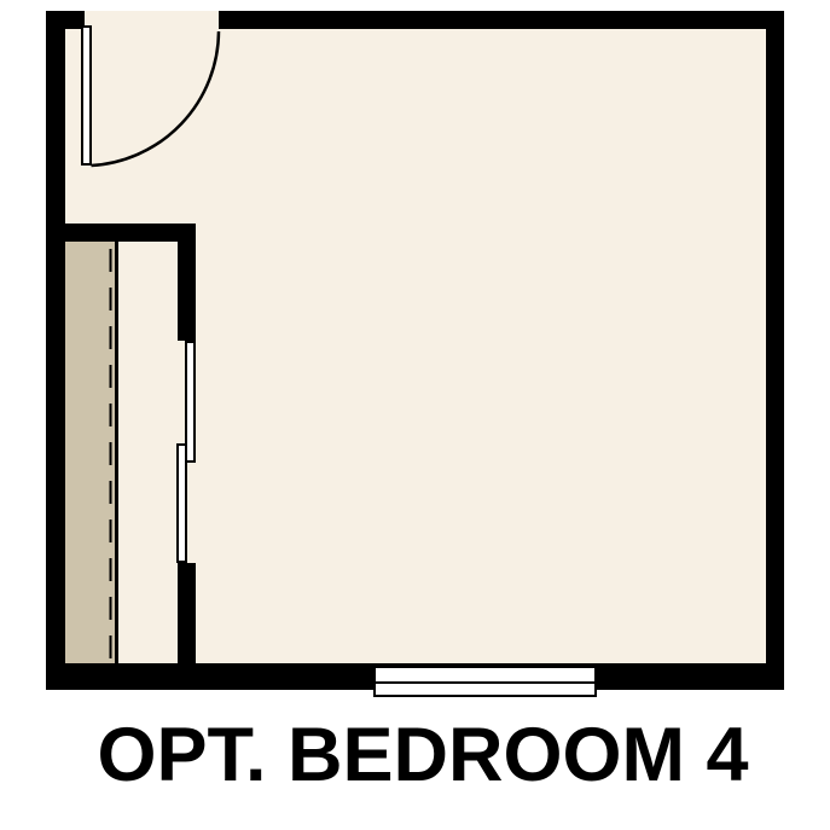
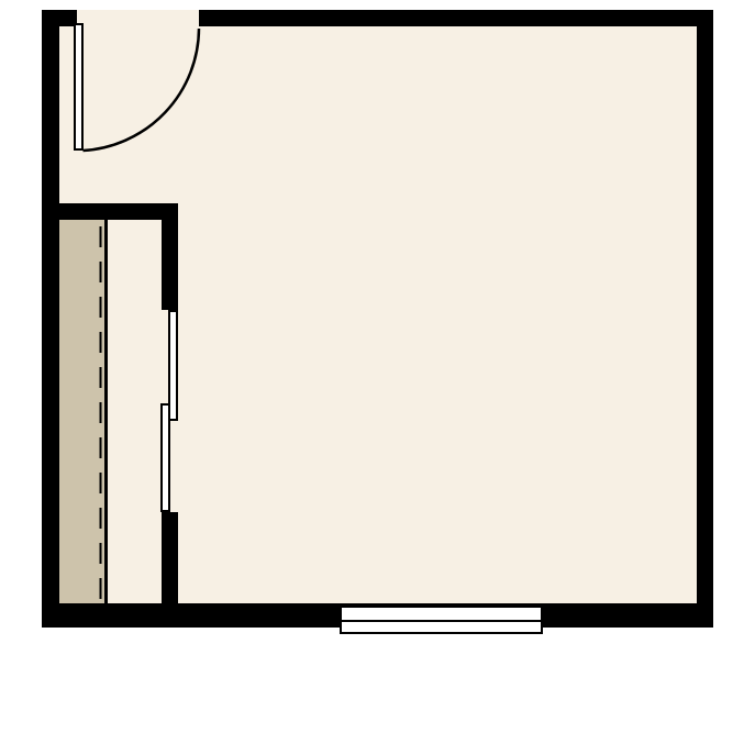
- OPT. BEDROOM 4
